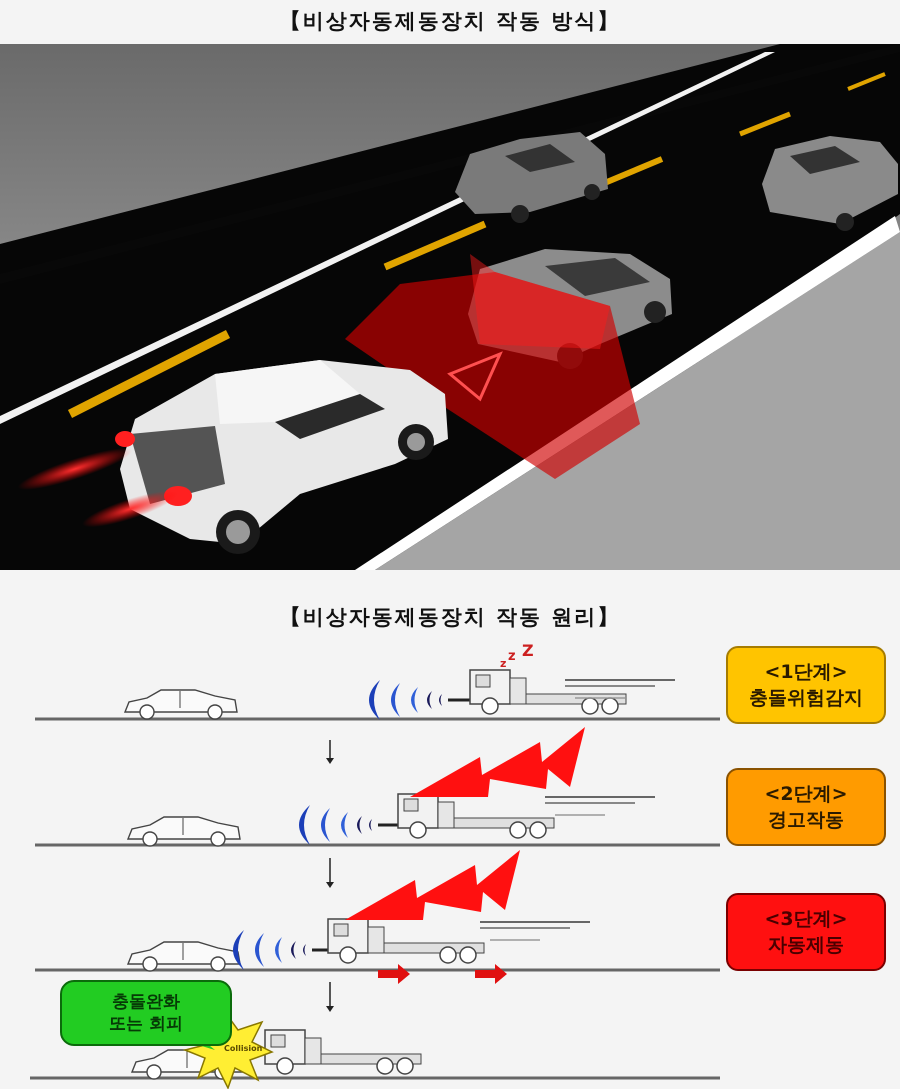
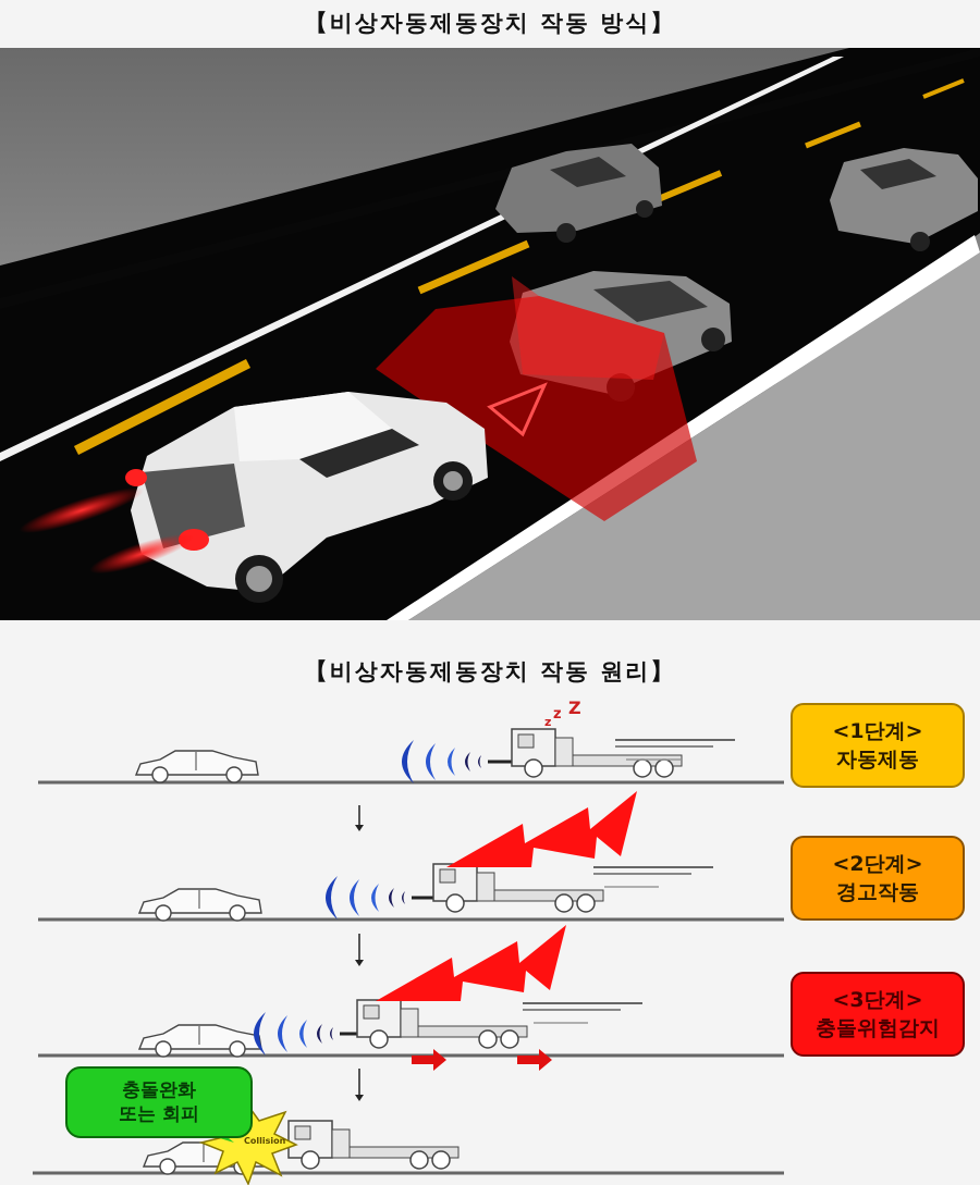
  【비상자동제동장치 작동 방식】
  【비상자동제동장치 작동 원리】
  z
  z
  Z
  Collision
  <1단계>
- 충돌위험감지
+ 자동제동
  <2단계>
  경고작동
  <3단계>
- 자동제동
+ 충돌위험감지
  충돌완화
  또는 회피
